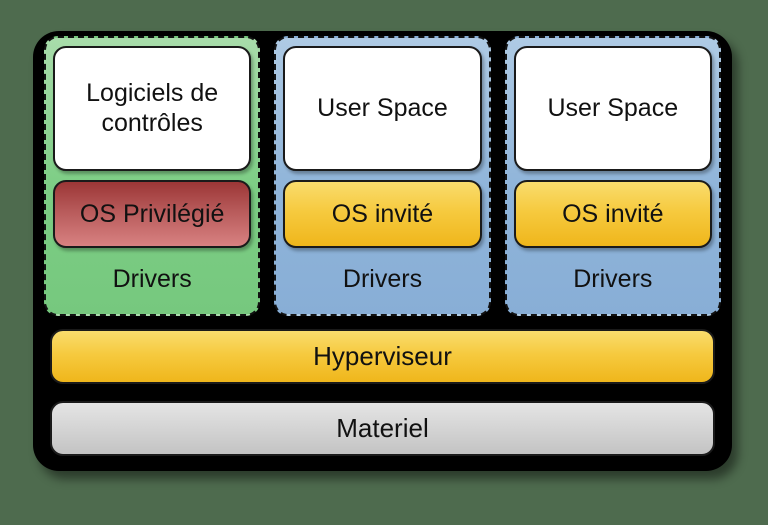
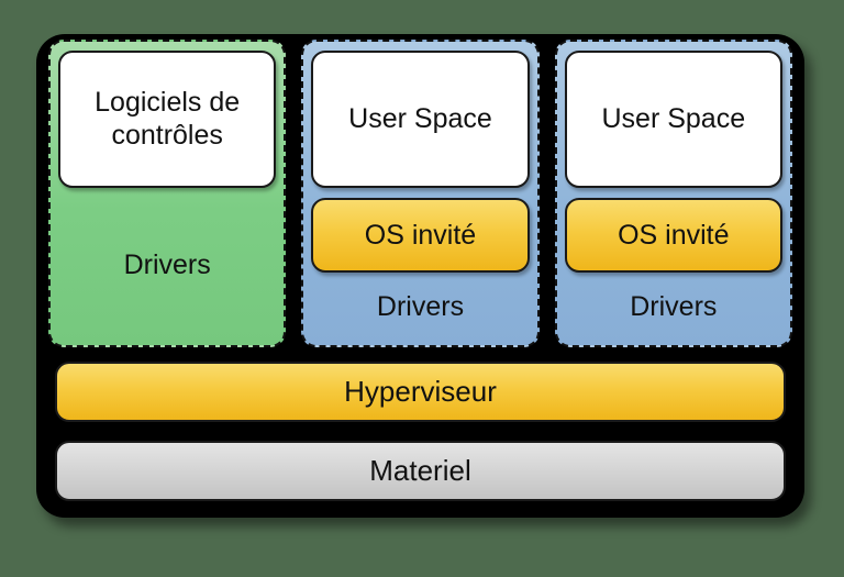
  Logiciels de contrôles
- OS Privilégié
  Drivers
  User Space
  OS invité
  Drivers
  User Space
  OS invité
  Drivers
  Hyperviseur
  Materiel
